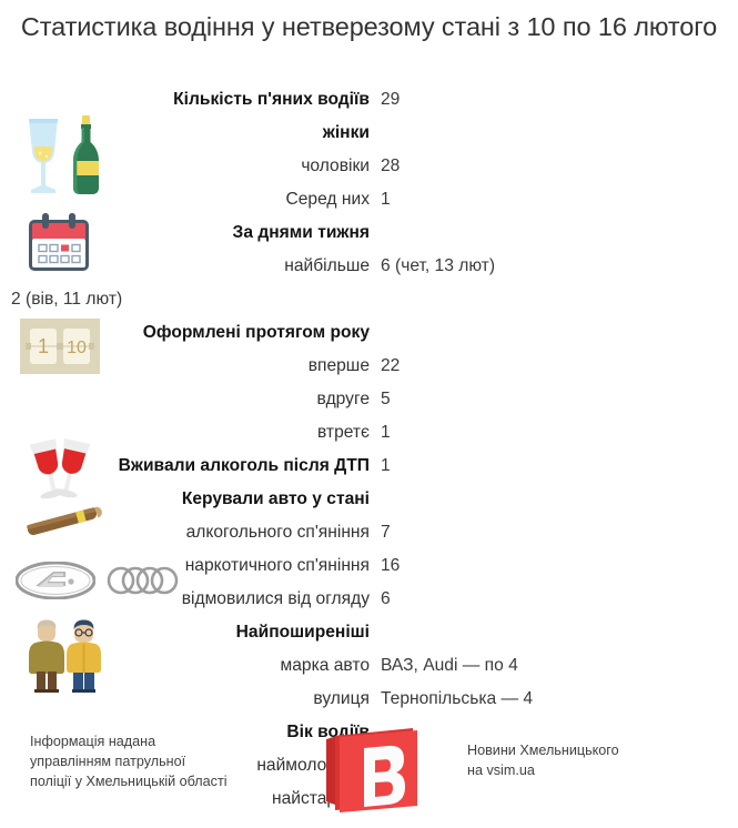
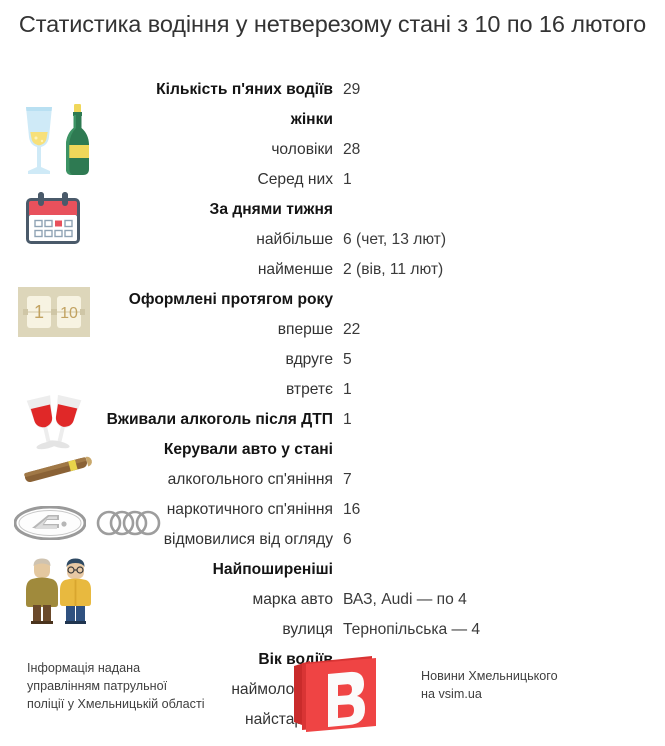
  Статистика водіння у нетверезому стані з 10 по 16 лютого
  Кількість п'яних водіїв
  29
  жінки
  чоловіки
  28
  Серед них
  1
  За днями тижня
  найбільше
  6 (чет, 13 лют)
+ найменше
  2 (вів, 11 лют)
  Оформлені протягом року
  вперше
  22
  вдруге
  5
  втретє
  1
  Вживали алкоголь після ДТП
  1
  Керували авто у стані
  алкогольного сп'яніння
  7
  наркотичного сп'яніння
  16
  відмовилися від огляду
  6
  Найпоширеніші
  марка авто
  ВАЗ, Audi — по 4
  вулиця
  Тернопільська — 4
  Вік водіїв
  1
  10
  Інформація надана
  управлінням патрульної
  поліції у Хмельницькій області
  Новини Хмельницького
  на vsim.ua
